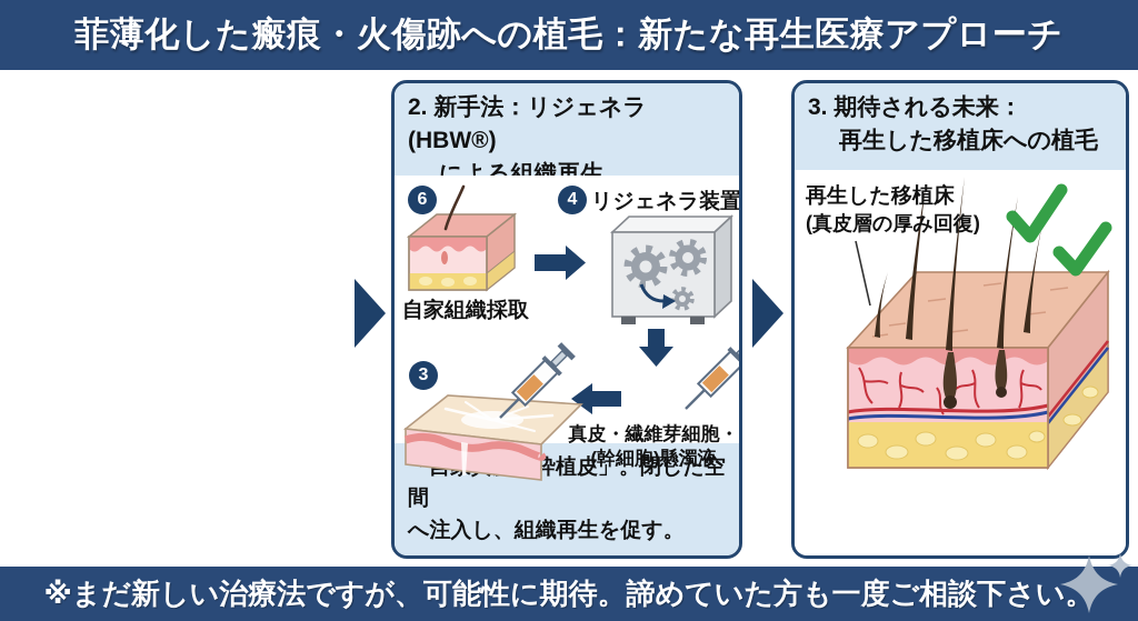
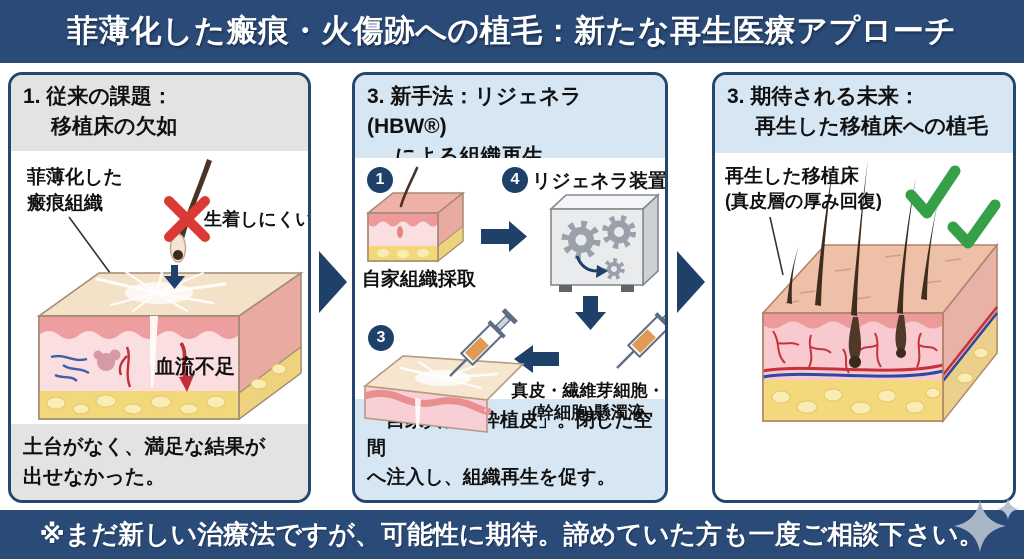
  菲薄化した瘢痕・火傷跡への植毛：新たな再生医療アプローチ
+ 1. 従来の課題：
+ 移植床の欠如
+ 菲薄化した
+ 瘢痕組織
+ 生着しにくい
+ 血流不足
+ 土台がなく、満足な結果が
+ 出せなかった。
- 2. 新手法：リジェネラ(HBW®)
+ 3. 新手法：リジェネラ(HBW®)
  による組織再生
- 6
+ 1
  4
  3
  自家組織採取
  リジェネラ装置
  真皮・繊維芽細胞・
  (幹細胞)懸濁液
  へ注入し、組織再生を促す。
  3. 期待される未来：
  再生した移植床への植毛
  再生した移植床
  (真皮層の厚み回復)
  ※まだ新しい治療法ですが、可能性に期待。諦めていた方も一度ご相談下さい
